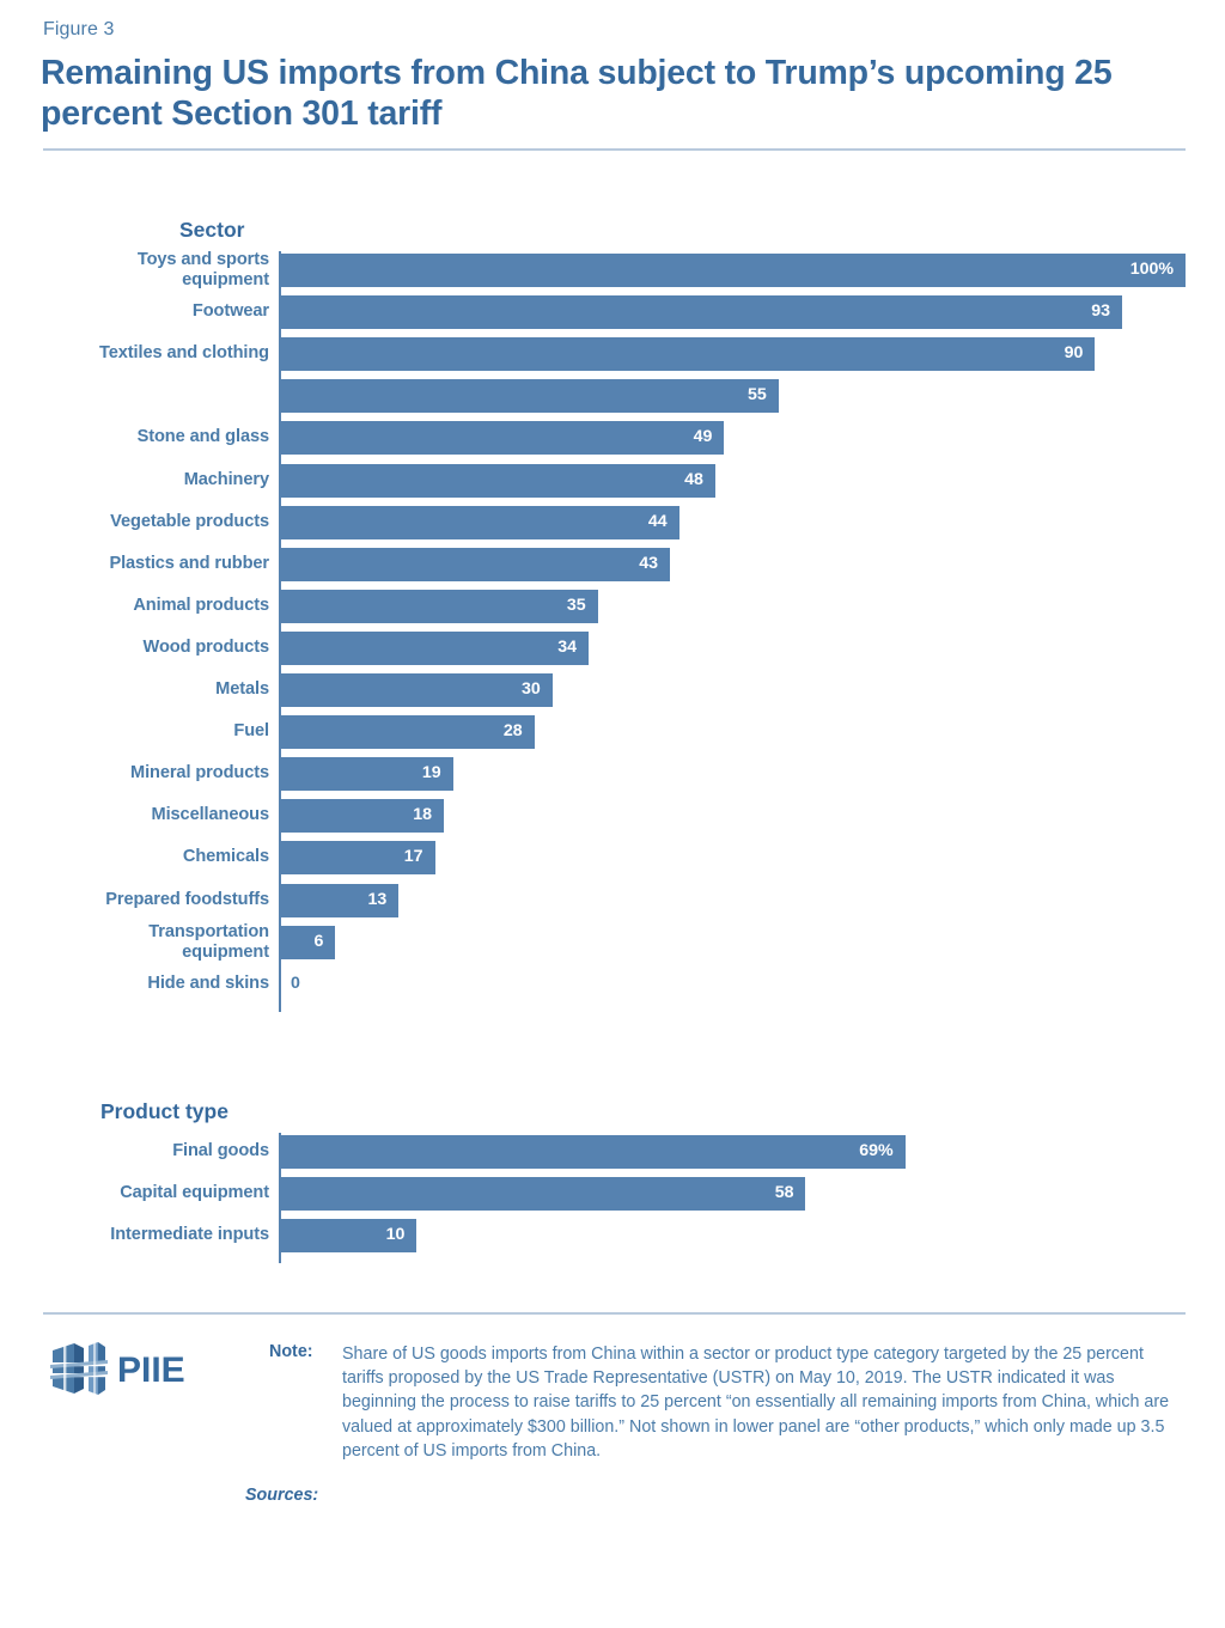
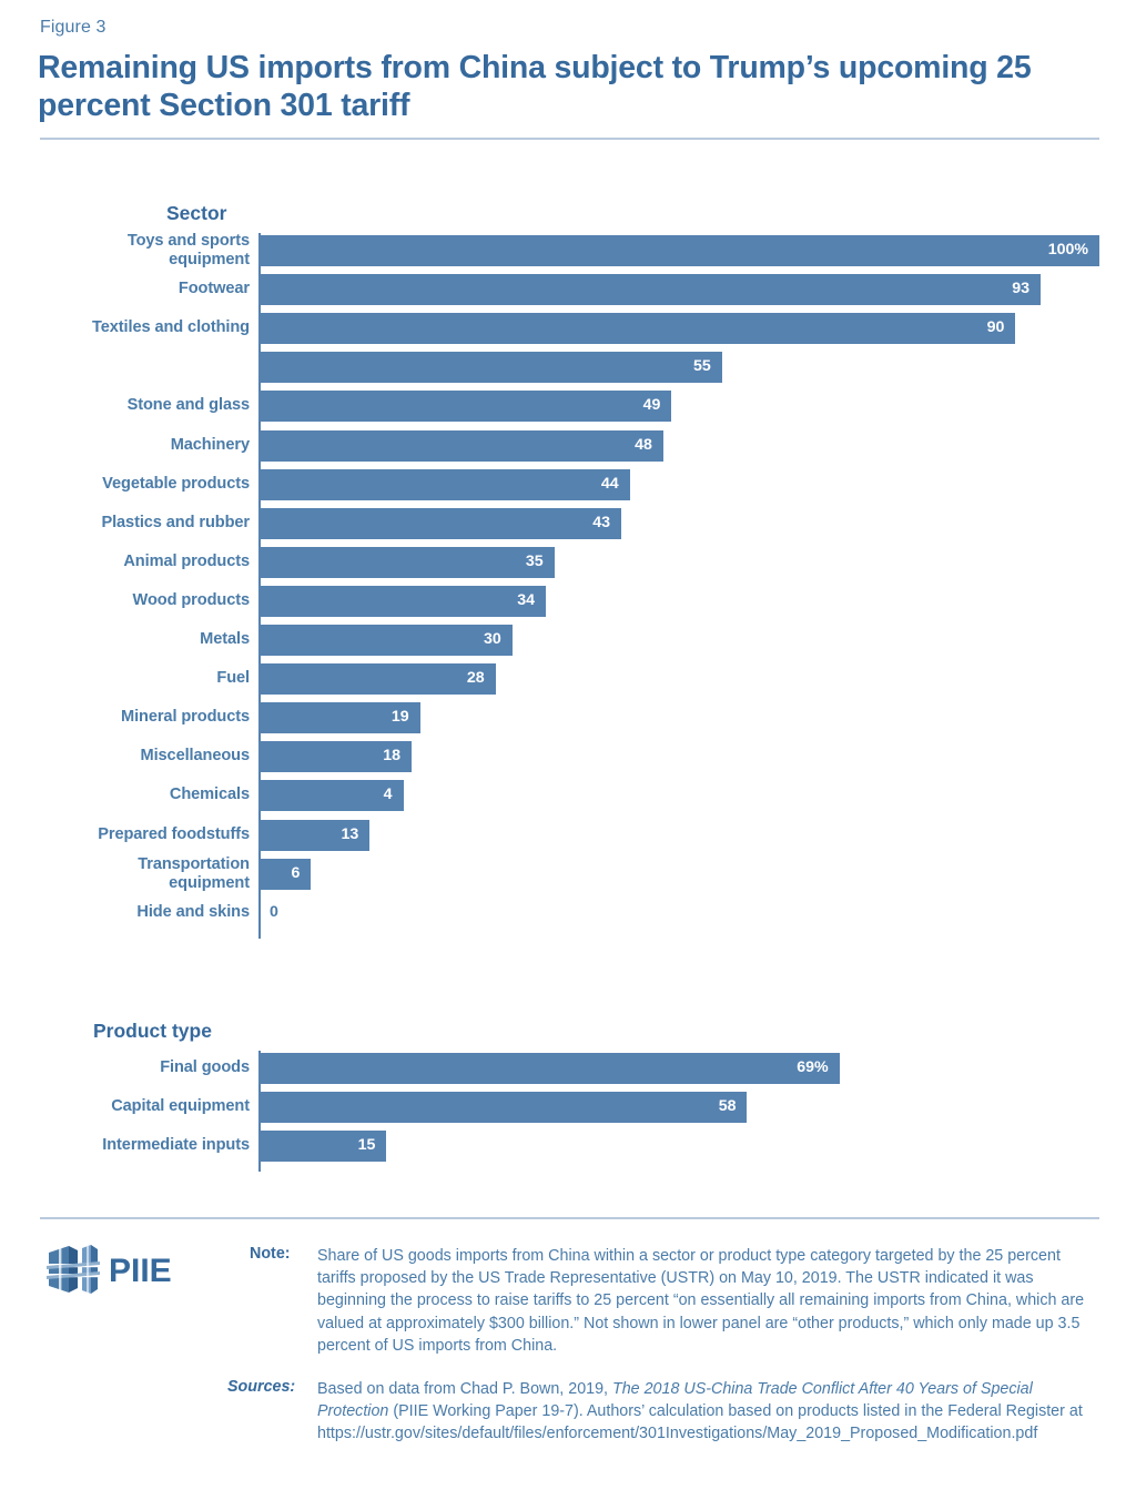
  Figure 3
  Remaining US imports from China subject to Trump’s upcoming 25 percent Section 301 tariff
  Sector
  Toys and sports equipment
  100%
  Footwear
  93
  Textiles and clothing
  90
  55
  Stone and glass
  49
  Machinery
  48
  Vegetable products
  44
  Plastics and rubber
  43
  Animal products
  35
  Wood products
  34
  Metals
  30
  Fuel
  28
  Mineral products
  19
  Miscellaneous
  18
  Chemicals
- 17
+ 4
  Prepared foodstuffs
  13
  Transportation equipment
  6
  Hide and skins
  0
  Product type
  Final goods
  69%
  Capital equipment
  58
  Intermediate inputs
- 10
+ 15
  PIIE
  Note:
  Share of US goods imports from China within a sector or product type category targeted by the 25 percent tariffs proposed by the US Trade Representative (USTR) on May 10, 2019. The USTR indicated it was beginning the process to raise tariffs to 25 percent “on essentially all remaining imports from China, which are valued at approximately $300 billion.” Not shown in lower panel are “other products,” which only made up 3.5 percent of US imports from China.
  Sources:
+ Based on data from Chad P. Bown, 2019, The 2018 US-China Trade Conflict After 40 Years of Special Protection (PIIE Working Paper 19-7). Authors’ calculation based on products listed in the Federal Register at https://ustr.gov/sites/default/files/enforcement/301Investigations/May_2019_Proposed_Modification.pdf
